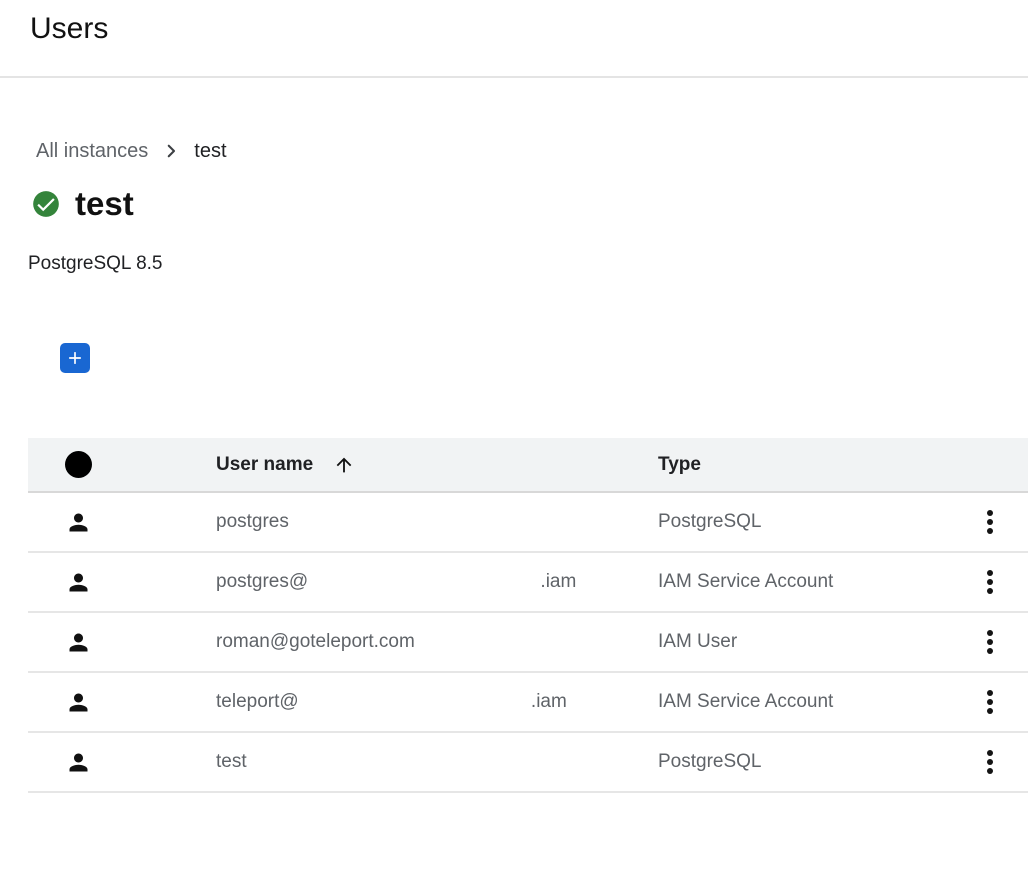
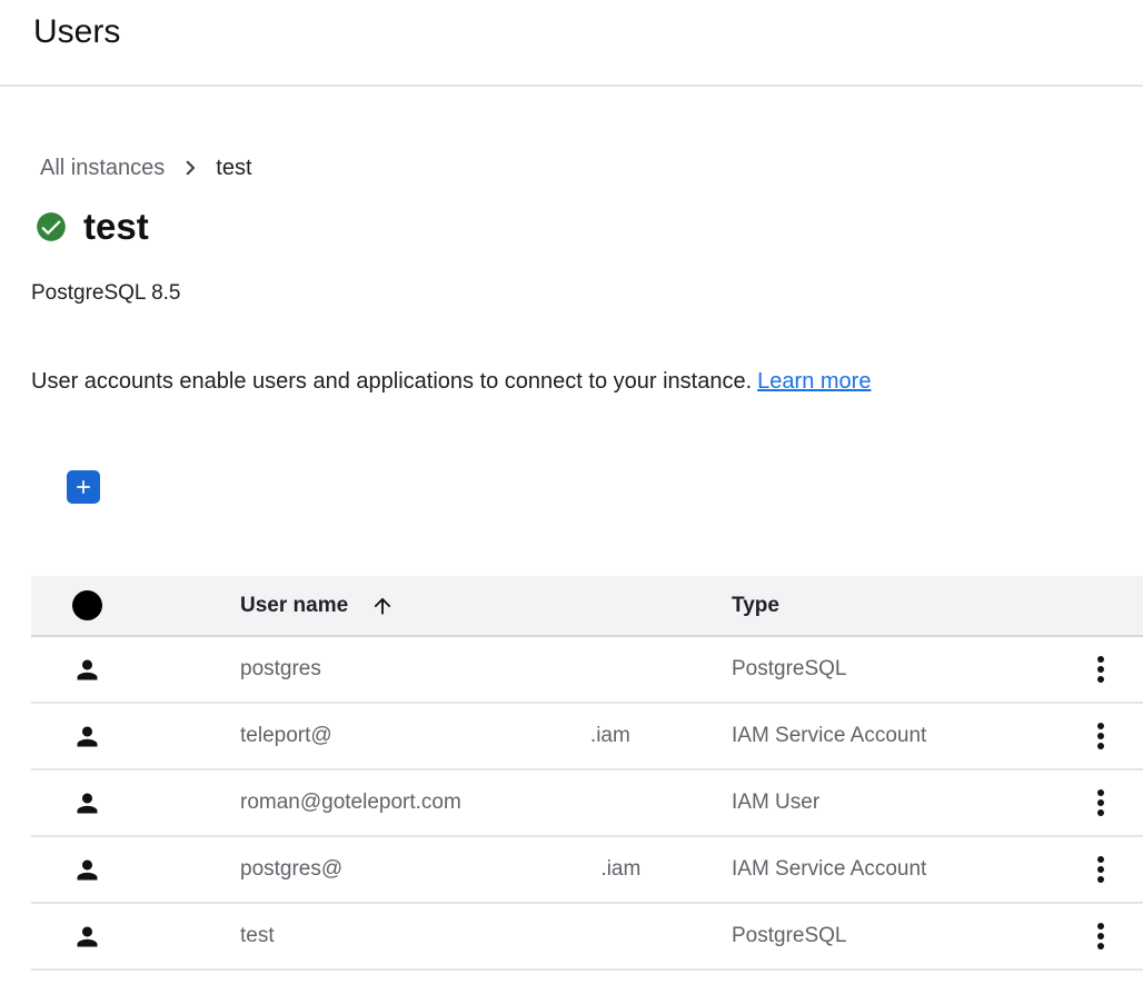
  Users
  All instances
  test
  test
  PostgreSQL 8.5
+ User accounts enable users and applications to connect to your instance. Learn more
  User name
  Type
  postgres
  PostgreSQL
- postgres@ .iam
+ teleport@ .iam
  IAM Service Account
  roman@goteleport.com
  IAM User
- teleport@ .iam
+ postgres@ .iam
  IAM Service Account
  test
  PostgreSQL
